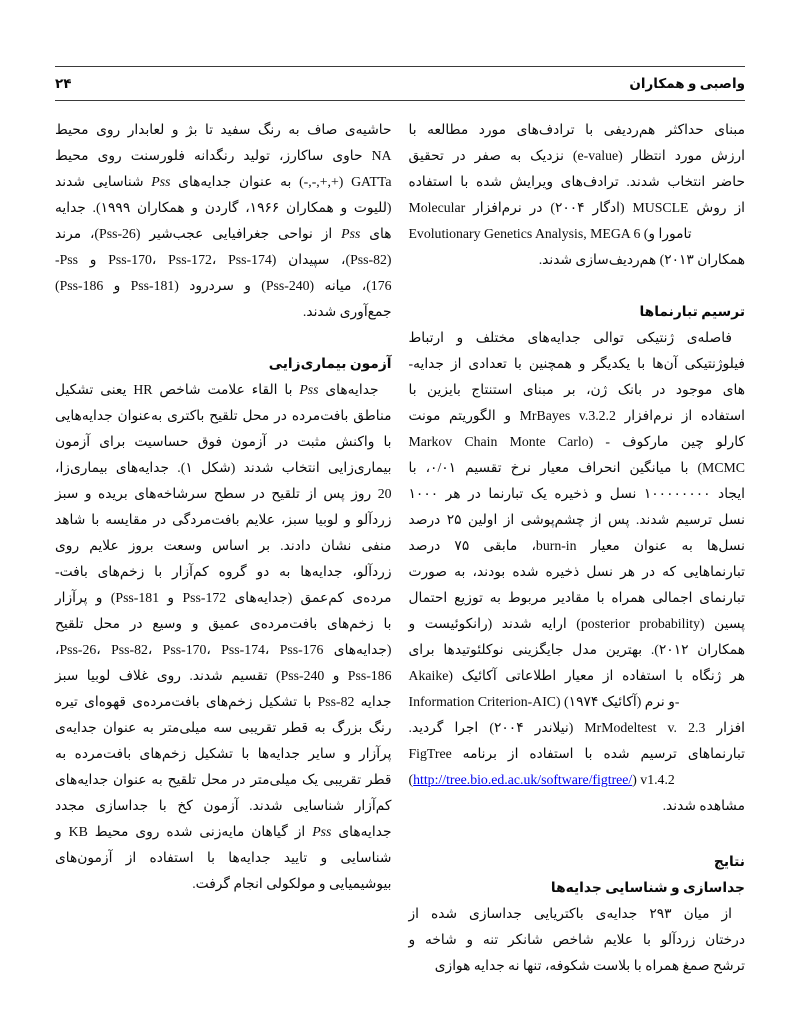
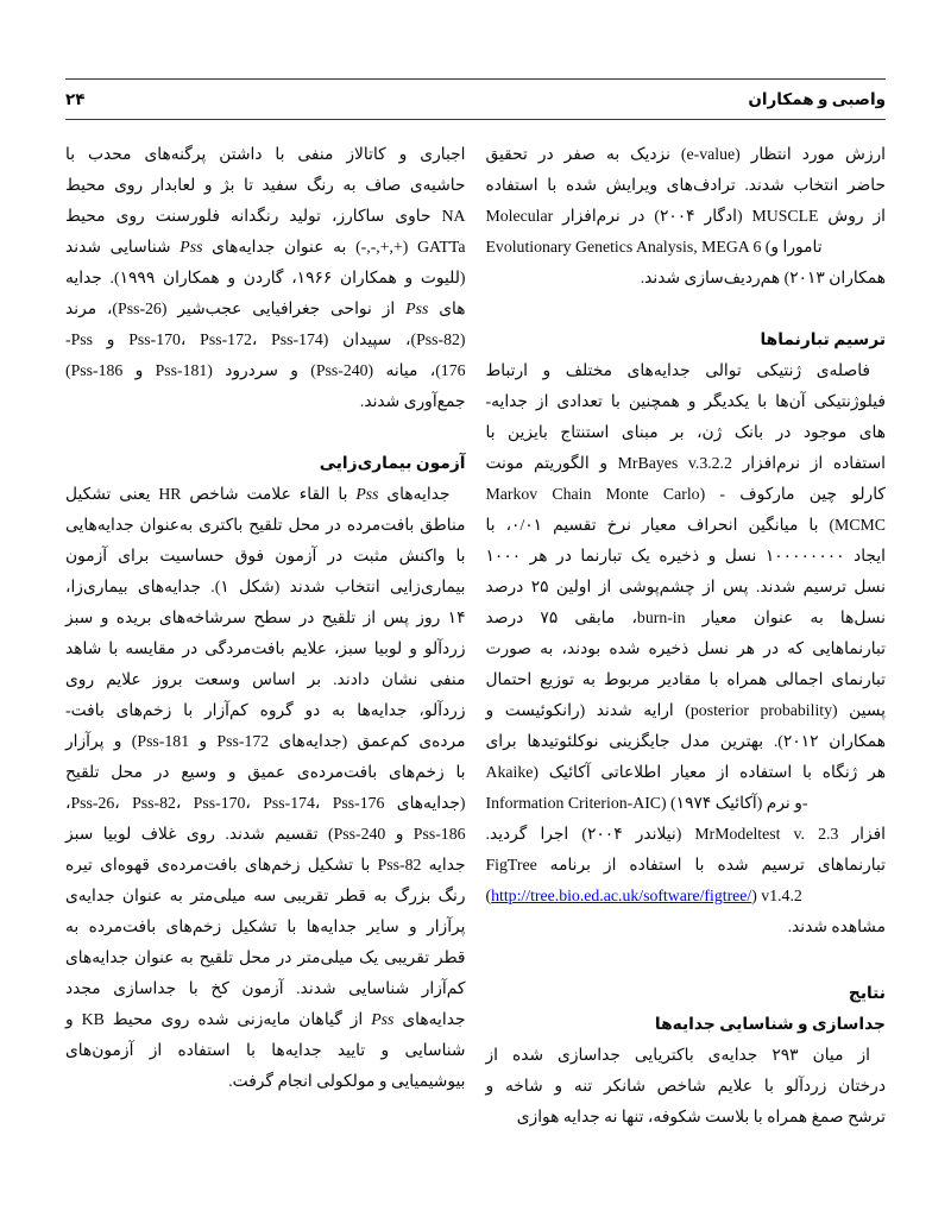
  ۲۴
  واصبی و همکاران
- مبنای حداکثر هم‌ردیفی با ترادف‌های مورد مطالعه با
  ارزش مورد انتظار (e-value) نزدیک به صفر در تحقیق
  حاضر انتخاب شدند. ترادف‌های ویرایش شده با استفاده
  از روش MUSCLE (ادگار ۲۰۰۴) در نرم‌افزار Molecular
  Evolutionary Genetics Analysis, MEGA 6 (تامورا و
  همکاران ۲۰۱۳) هم‌ردیف‌سازی شدند.
  ترسیم تبارنماها
  فاصله‌ی ژنتیکی توالی جدایه‌های مختلف و ارتباط
  فیلوژنتیکی آن‌ها با یکدیگر و همچنین با تعدادی از جدایه-
  های موجود در بانک ژن، بر مبنای استنتاج بایزین با
  استفاده از نرم‌افزار MrBayes v.3.2.2 و الگوریتم مونت
  کارلو چین مارکوف - (Markov Chain Monte Carlo
  MCMC) با میانگین انحراف معیار نرخ تقسیم ۰/۰۱، با
  ایجاد ۱۰۰۰۰۰۰۰۰ نسل و ذخیره یک تبارنما در هر ۱۰۰۰
  نسل ترسیم شدند. پس از چشم‌پوشی از اولین ۲۵ درصد
  نسل‌ها به عنوان معیار burn-in، مابقی ۷۵ درصد
  تبارنماهایی که در هر نسل ذخیره شده بودند، به صورت
  تبارنمای اجمالی همراه با مقادیر مربوط به توزیع احتمال
  پسین (posterior probability) ارایه شدند (رانکوئیست و
  همکاران ۲۰۱۲). بهترین مدل جایگزینی نوکلئوتیدها برای
  هر ژنگاه با استفاده از معیار اطلاعاتی آکائیک (Akaike
  Information Criterion-AIC) (آکائیک ۱۹۷۴) و نرم-
  افزار MrModeltest v. 2.3 (نیلاندر ۲۰۰۴) اجرا گردید.
  تبارنماهای ترسیم شده با استفاده از برنامه FigTree
  (http://tree.bio.ed.ac.uk/software/figtree/) v1.4.2
  مشاهده شدند.
  نتایج
  جداسازی و شناسایی جدایه‌ها
  از میان ۲۹۳ جدایه‌ی باکتریایی جداسازی شده از
  درختان زردآلو با علایم شاخص شانکر تنه و شاخه و
  ترشح صمغ همراه با بلاست شکوفه، تنها نه جدایه هوازی
+ اجباری و کاتالاز منفی با داشتن پرگنه‌های محدب با
  حاشیه‌ی صاف به رنگ سفید تا بژ و لعابدار روی محیط
  NA حاوی ساکارز، تولید رنگدانه فلورسنت روی محیط
  GATTa (+,+,-,-) به عنوان جدایه‌های Pss شناسایی شدند
  (للیوت و همکاران ۱۹۶۶، گاردن و همکاران ۱۹۹۹). جدایه
  های Pss از نواحی جغرافیایی عجب‌شیر (Pss-26)، مرند
  (Pss-82)، سپیدان (Pss-170، Pss-172، Pss-174 و Pss-
  176)، میانه (Pss-240) و سردرود (Pss-181 و Pss-186)
  جمع‌آوری شدند.
  آزمون بیماری‌زایی
  جدایه‌های Pss با القاء علامت شاخص HR یعنی تشکیل
  مناطق بافت‌مرده در محل تلقیح باکتری به‌عنوان جدایه‌هایی
  با واکنش مثبت در آزمون فوق حساسیت برای آزمون
  بیماری‌زایی انتخاب شدند (شکل ۱). جدایه‌های بیماری‌زا،
- 20 روز پس از تلقیح در سطح سرشاخه‌های بریده و سبز
+ ۱۴ روز پس از تلقیح در سطح سرشاخه‌های بریده و سبز
  زردآلو و لوبیا سبز، علایم بافت‌مردگی در مقایسه با شاهد
  منفی نشان دادند. بر اساس وسعت بروز علایم روی
  زردآلو، جدایه‌ها به دو گروه کم‌آزار با زخم‌های بافت-
  مرده‌ی کم‌عمق (جدایه‌های Pss-172 و Pss-181) و پرآزار
  با زخم‌های بافت‌مرده‌ی عمیق و وسیع در محل تلقیح
  (جدایه‌های Pss-26، Pss-82، Pss-170، Pss-174، Pss-176،
  Pss-186 و Pss-240) تقسیم شدند. روی غلاف لوبیا سبز
  جدایه Pss-82 با تشکیل زخم‌های بافت‌مرده‌ی قهوه‌ای تیره
  رنگ بزرگ به قطر تقریبی سه میلی‌متر به عنوان جدایه‌ی
  پرآزار و سایر جدایه‌ها با تشکیل زخم‌های بافت‌مرده به
  قطر تقریبی یک میلیمتر در محل تلقیح به عنوان جدایه‌های
  کم‌آزار شناسایی شدند. آزمون کخ با جداسازی مجدد
  جدایه‌های Pss از گیاهان مایه‌زنی شده روی محیط KB و
  شناسایی و تایید جدایه‌ها با استفاده از آزمون‌های
  بیوشیمیایی و مولکولی انجام گرفت.
